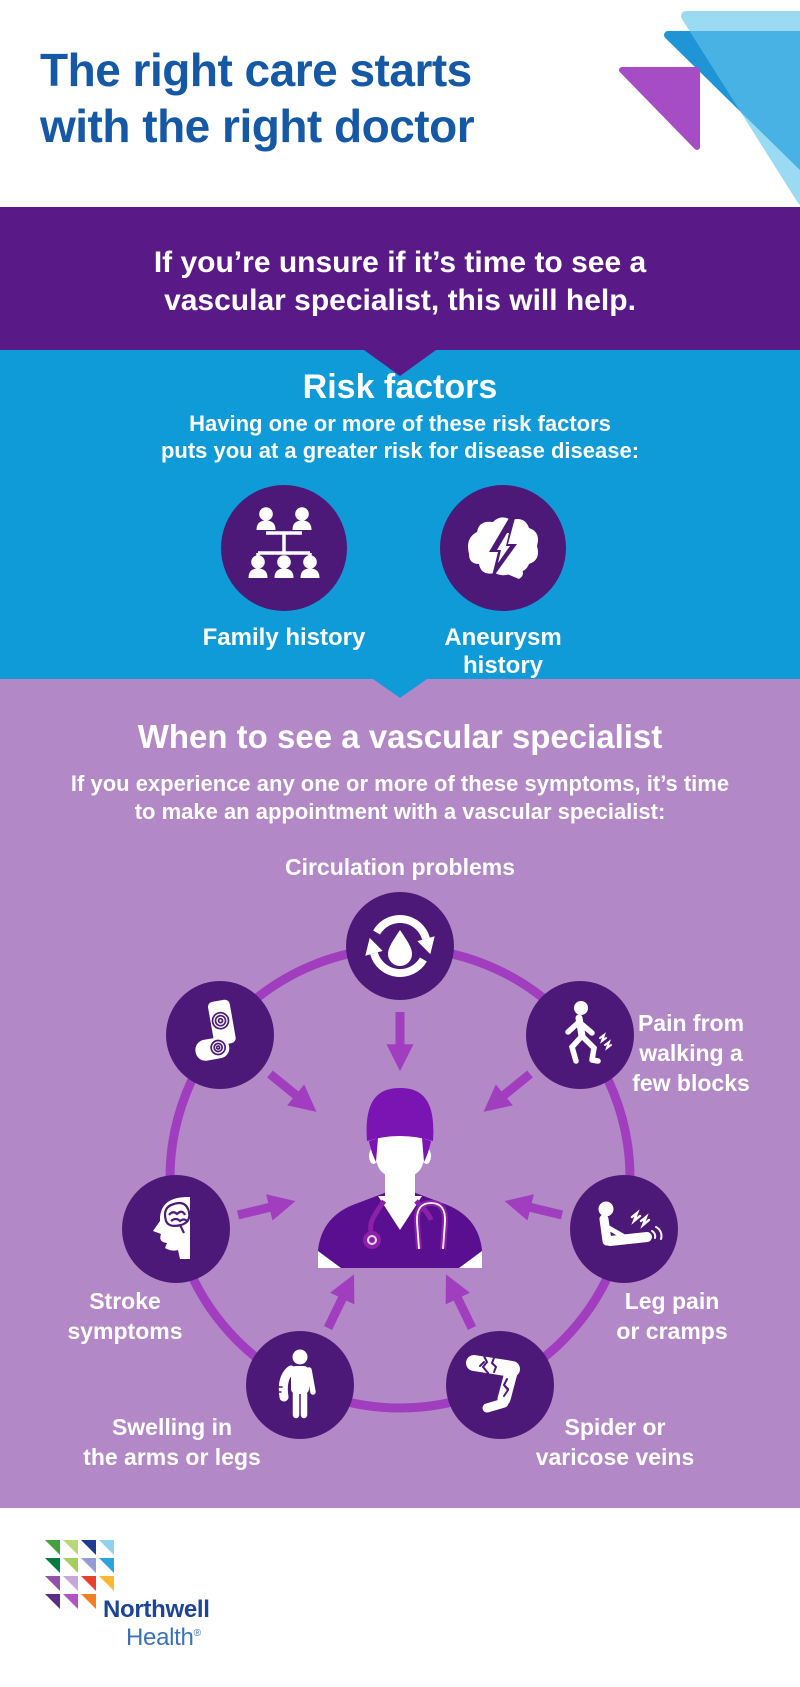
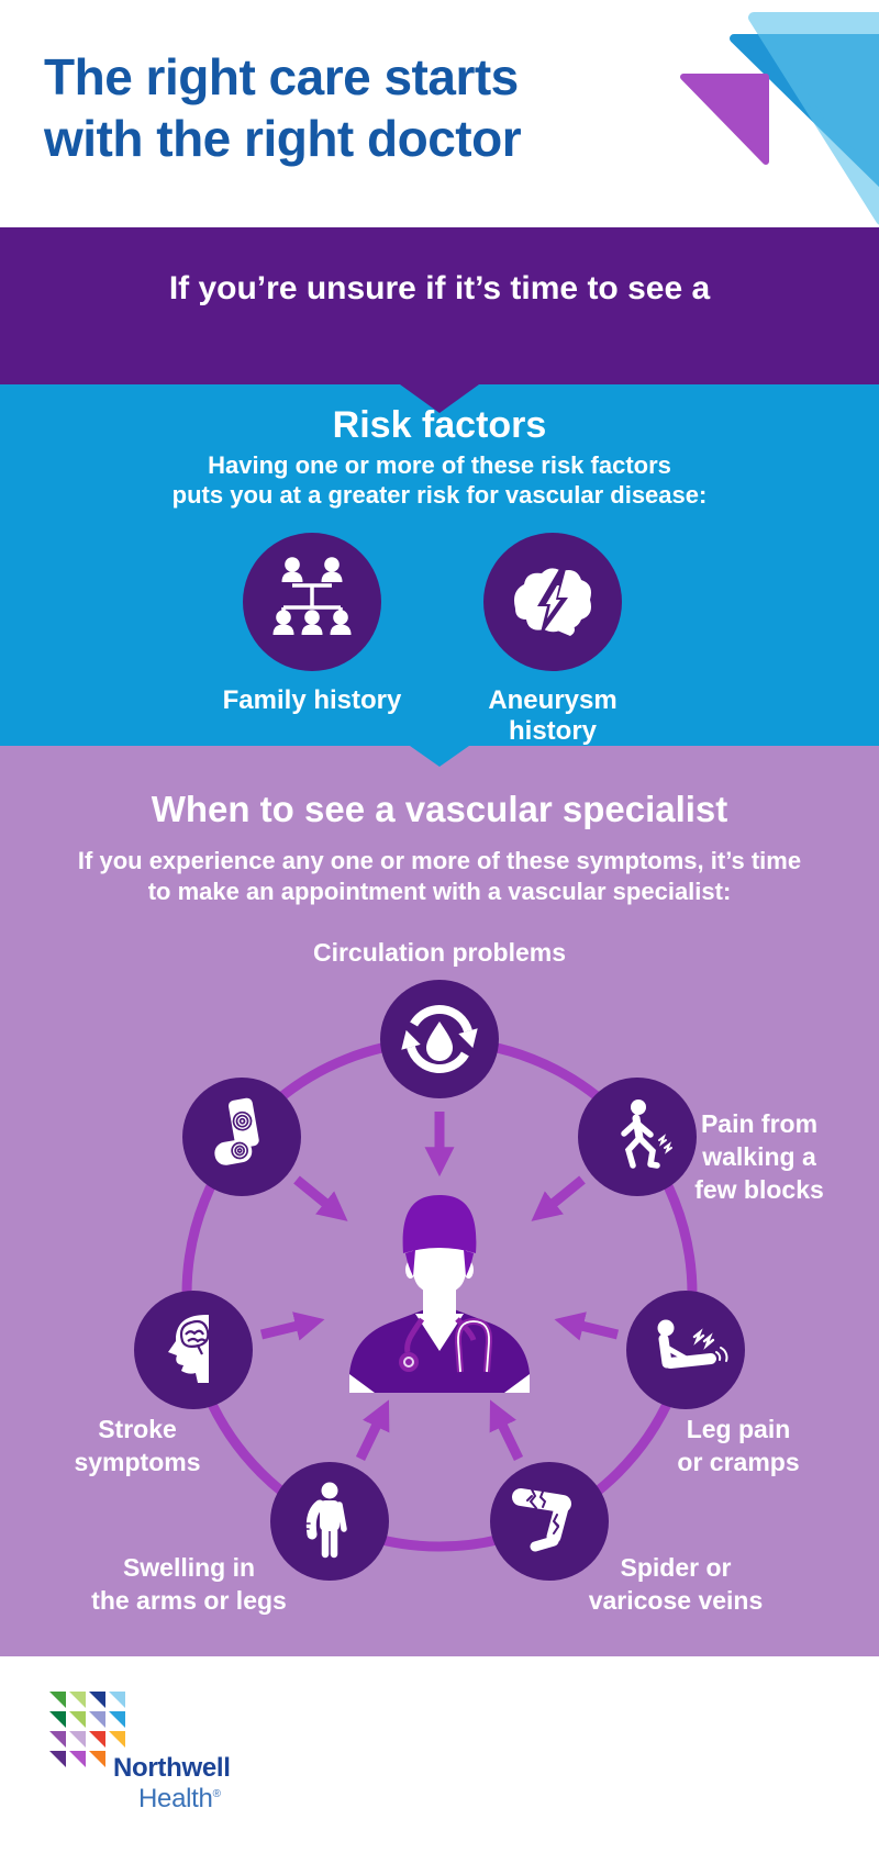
  The right care starts
  with the right doctor
  If you’re unsure if it’s time to see a
- vascular specialist, this will help.
  Risk factors
  Having one or more of these risk factors
- puts you at a greater risk for disease disease:
+ puts you at a greater risk for vascular disease:
  Family history
  Aneurysm history
  When to see a vascular specialist
  If you experience any one or more of these symptoms, it’s time
  to make an appointment with a vascular specialist:
  Circulation problems
  Pain from
  walking a
  few blocks
  Stroke
  symptoms
  Leg pain
  or cramps
  Swelling in
  the arms or legs
  Spider or
  varicose veins
  Northwell
  Health®
